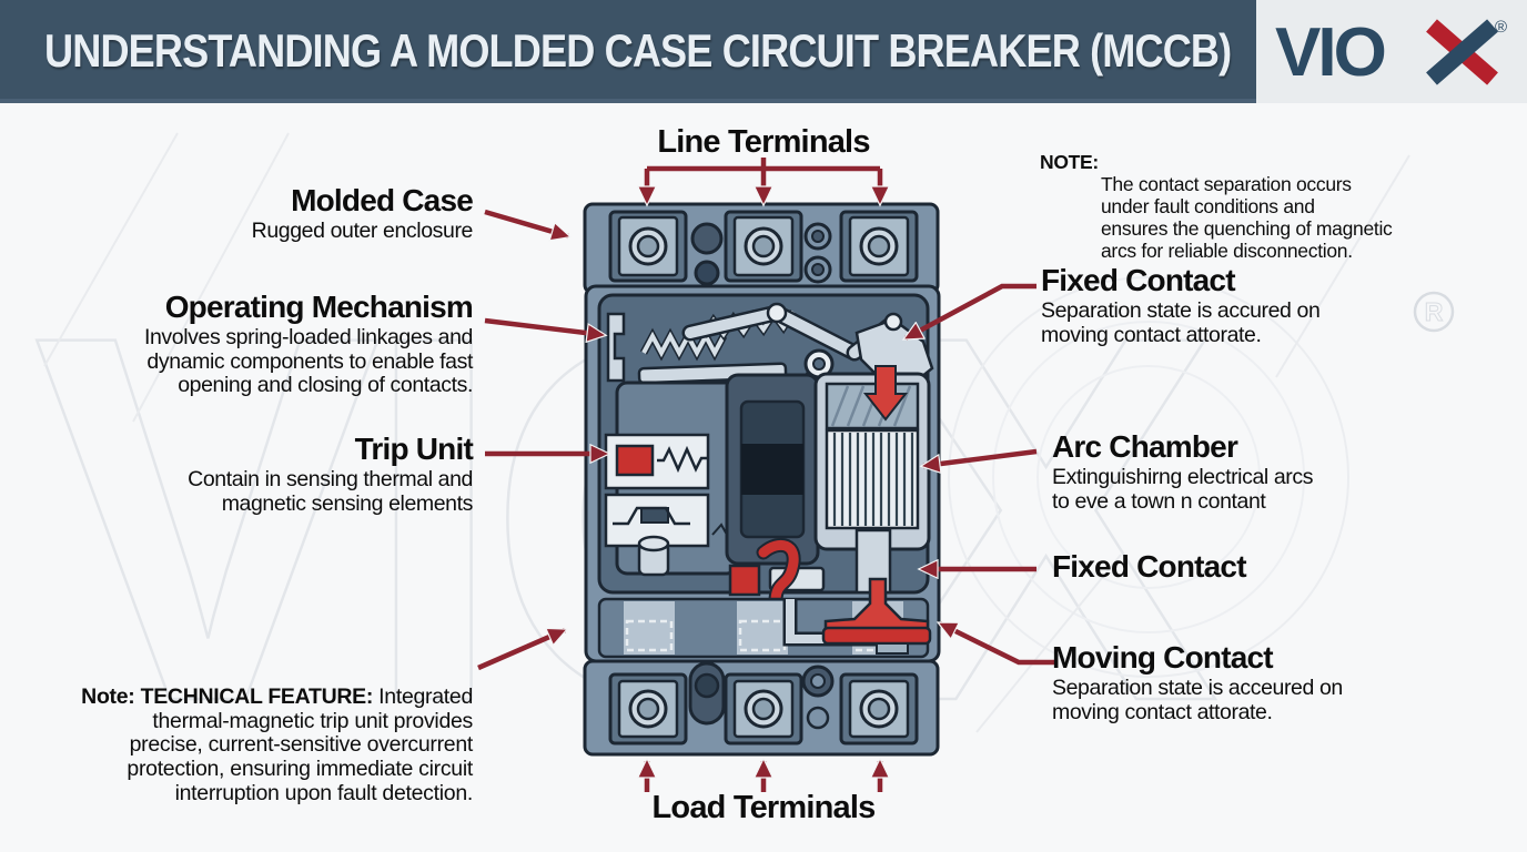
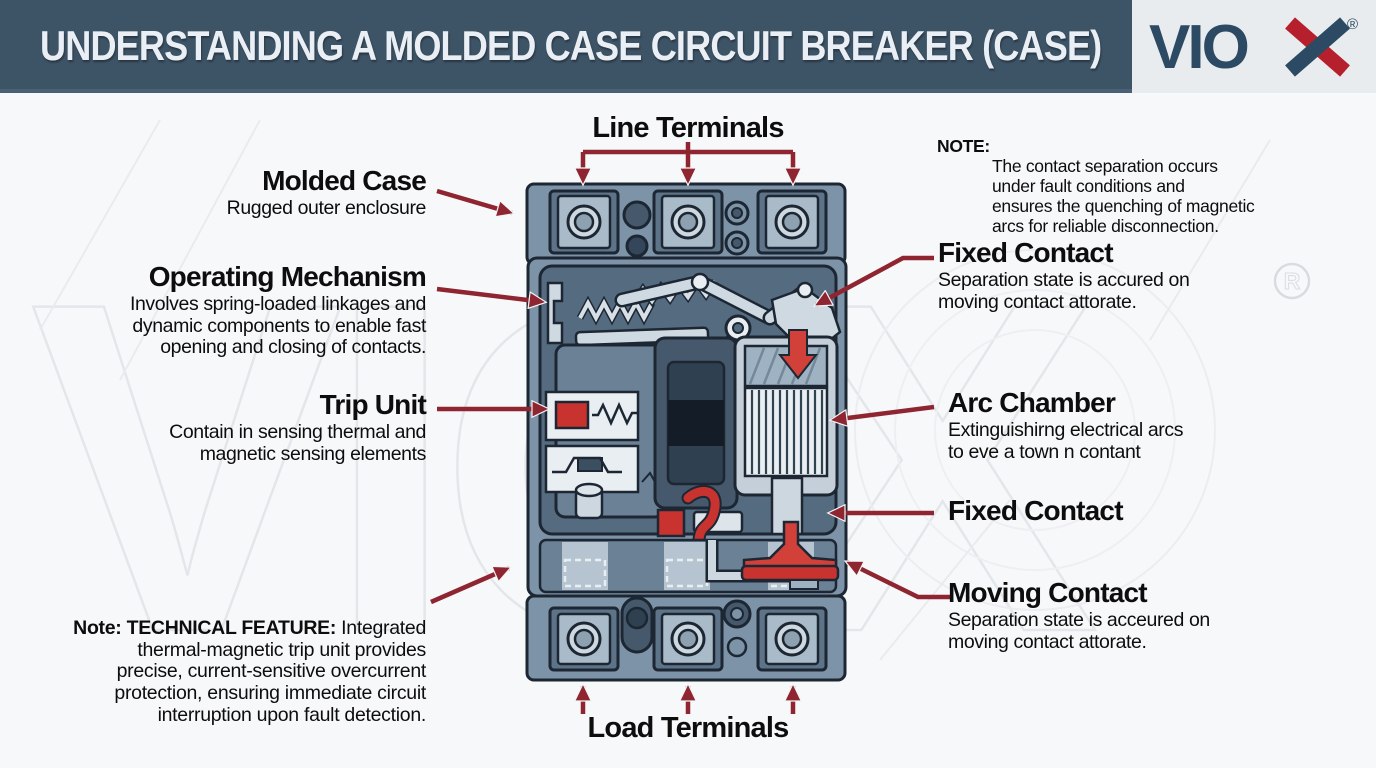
  VIX
  R
- UNDERSTANDING A MOLDED CASE CIRCUIT BREAKER (MCCB)
+ UNDERSTANDING A MOLDED CASE CIRCUIT BREAKER (CASE)
  VIO
  ®
  Line Terminals
  Load Terminals
  Molded Case
  Rugged outer enclosure
  Operating Mechanism
  Involves spring-loaded linkages and
  dynamic components to enable fast
  opening and closing of contacts.
  Trip Unit
  Contain in sensing thermal and
  magnetic sensing elements
  NOTE:
  The contact separation occurs
  under fault conditions and
  ensures the quenching of magnetic
  arcs for reliable disconnection.
  Fixed Contact
  Separation state is accured on
  moving contact attorate.
  Arc Chamber
  Extinguishirng electrical arcs
  to eve a town n contant
  Fixed Contact
  Moving Contact
  Separation state is acceured on
  moving contact attorate.
  Note: TECHNICAL FEATURE: Integrated
  thermal-magnetic trip unit provides
  precise, current-sensitive overcurrent
  protection, ensuring immediate circuit
  interruption upon fault detection.
